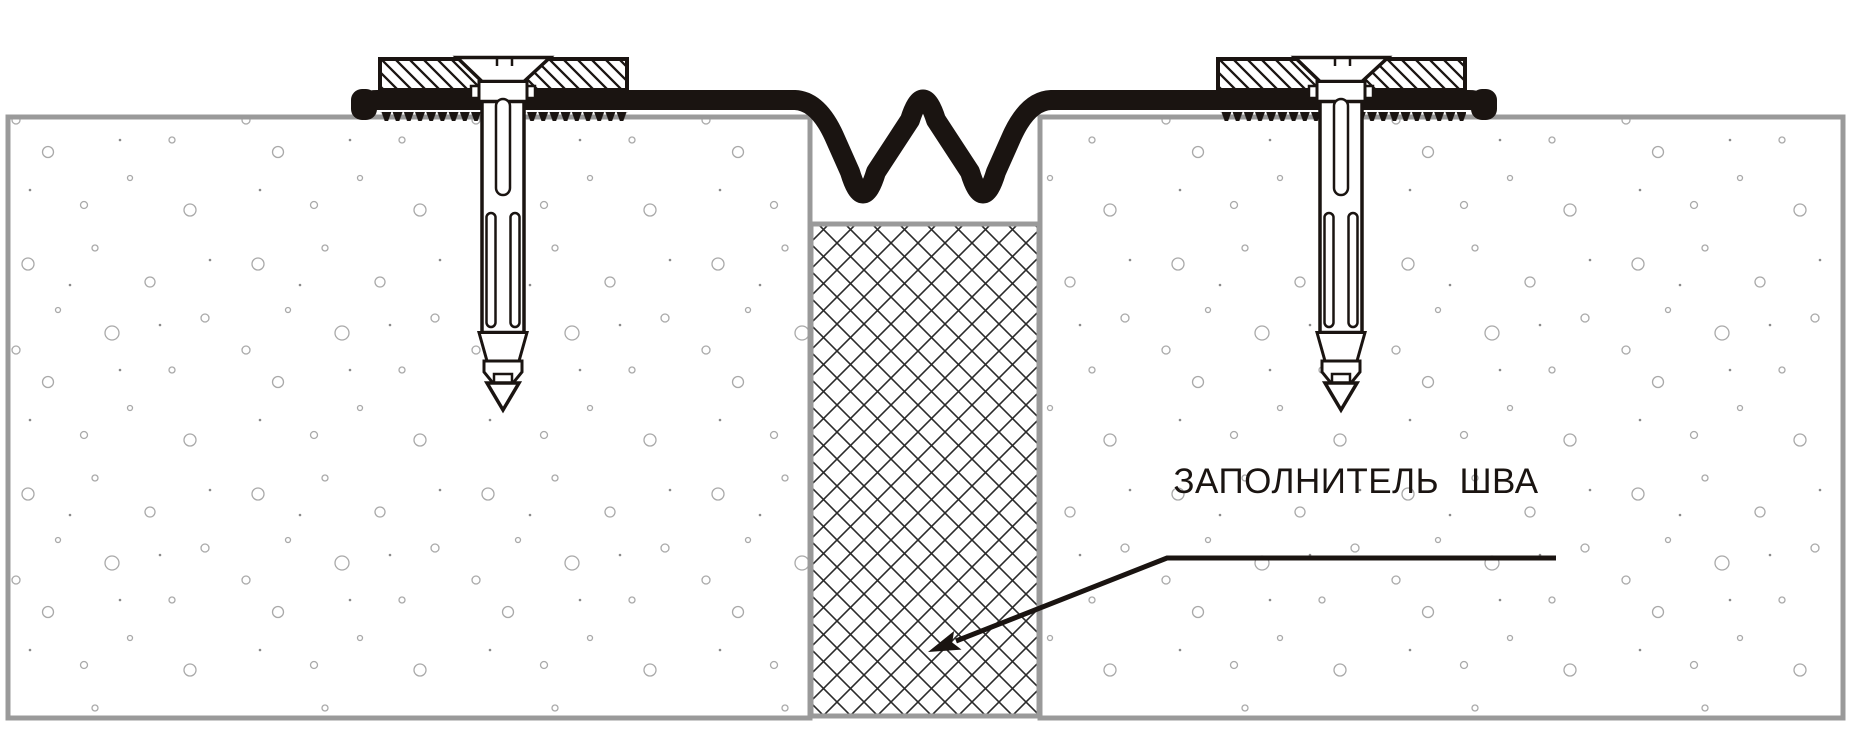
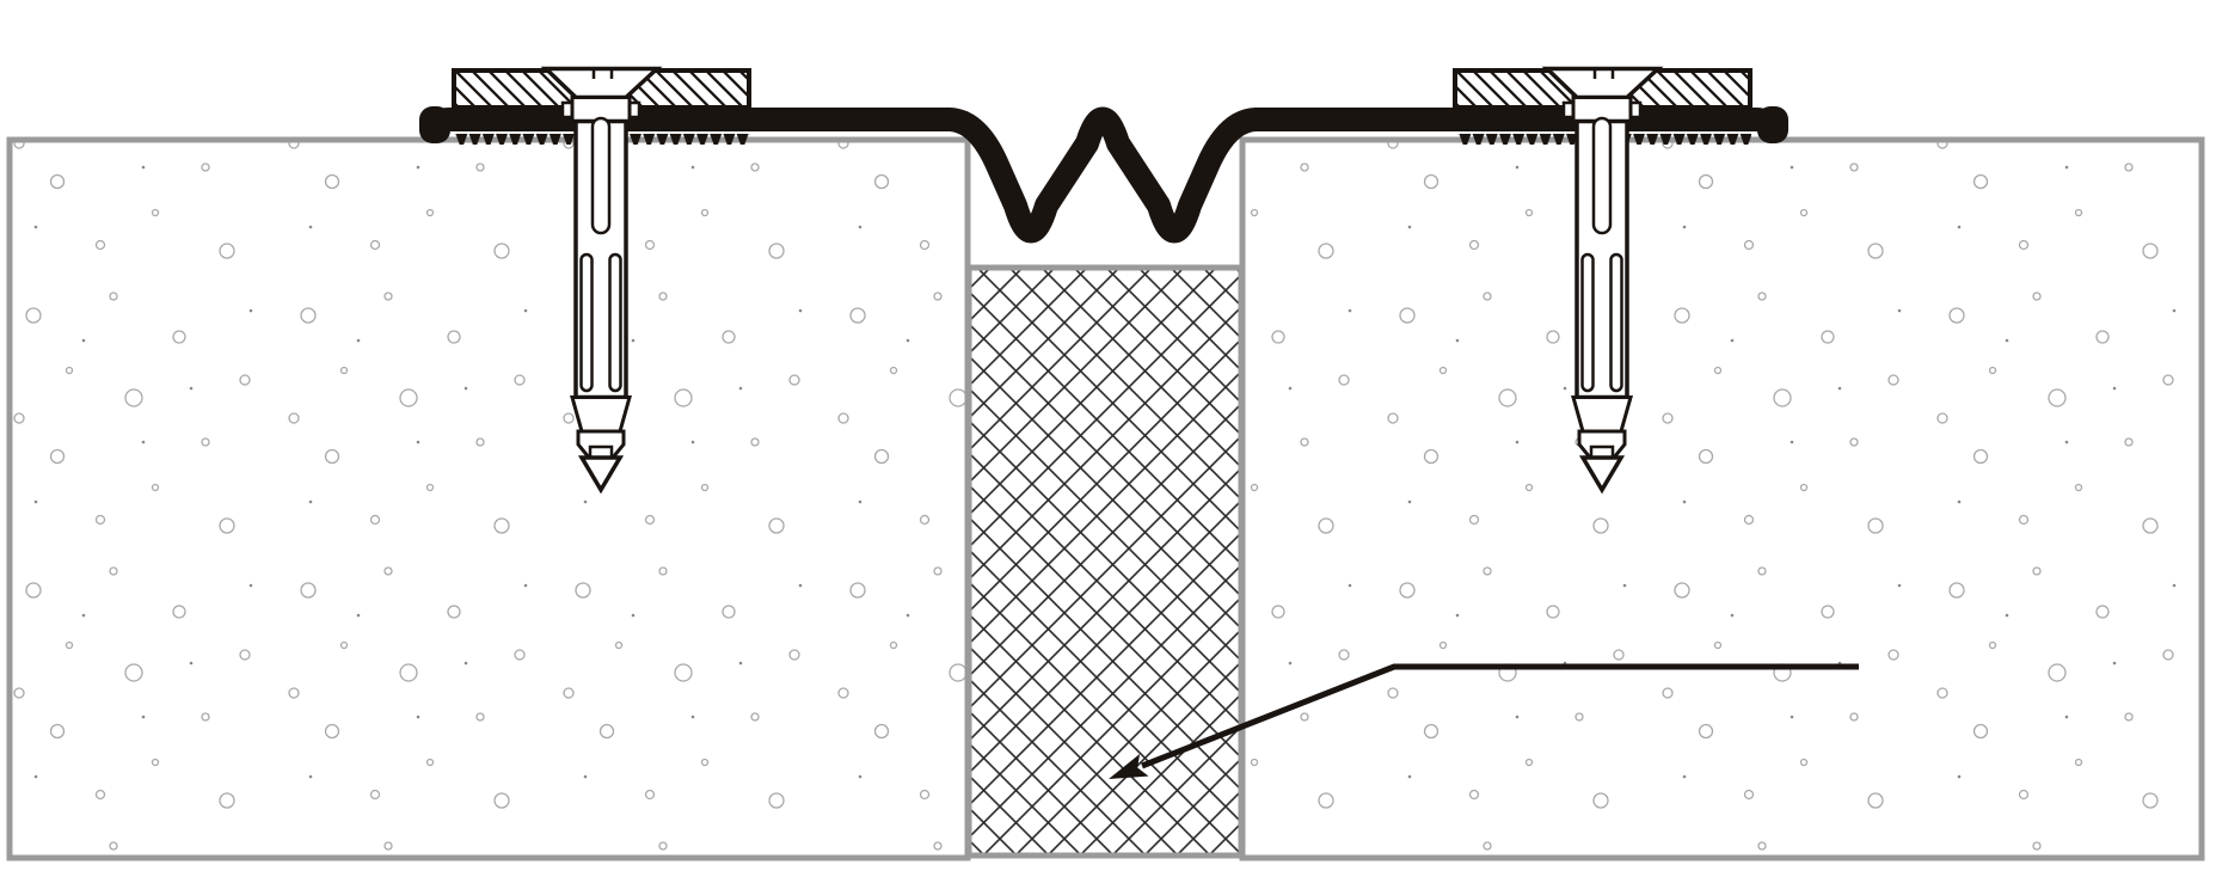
- ЗАПОЛНИТЕЛЬ ШВА
